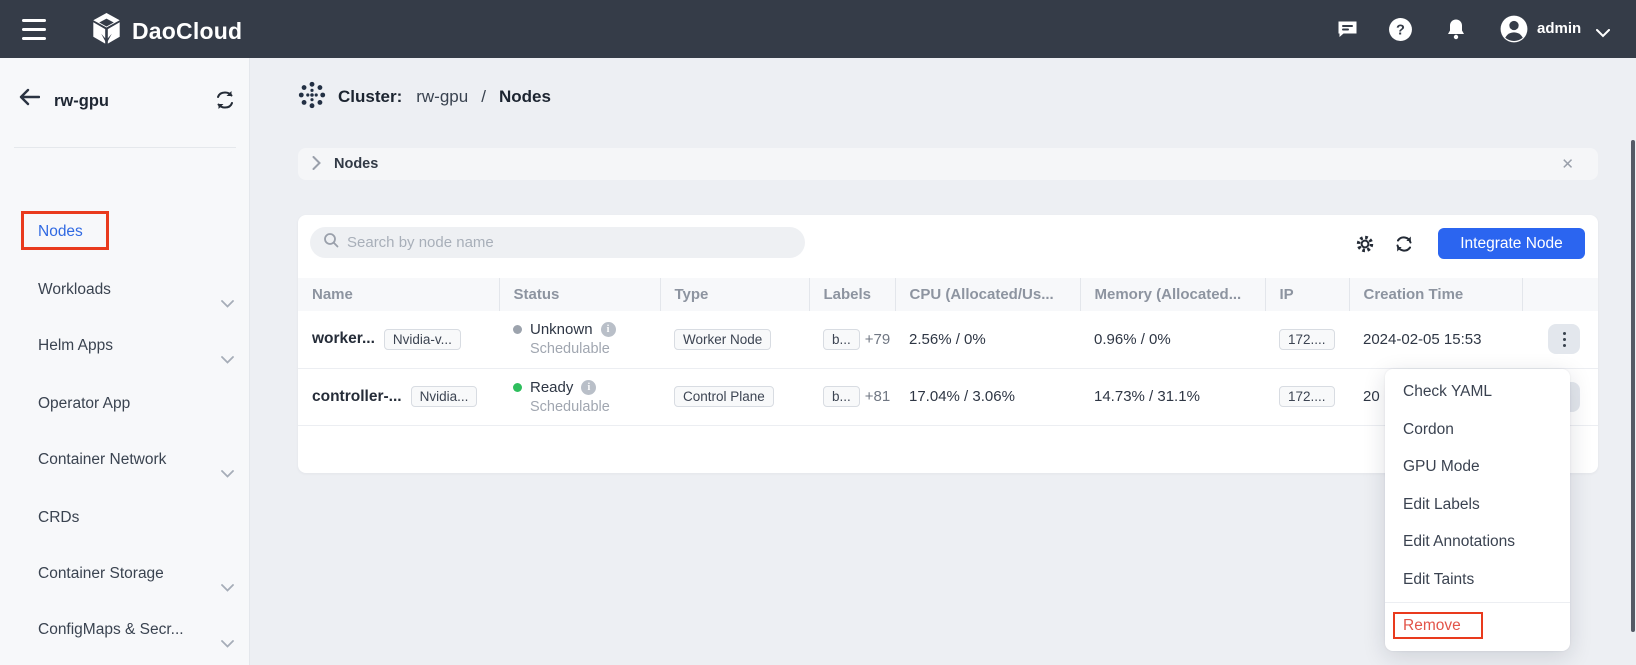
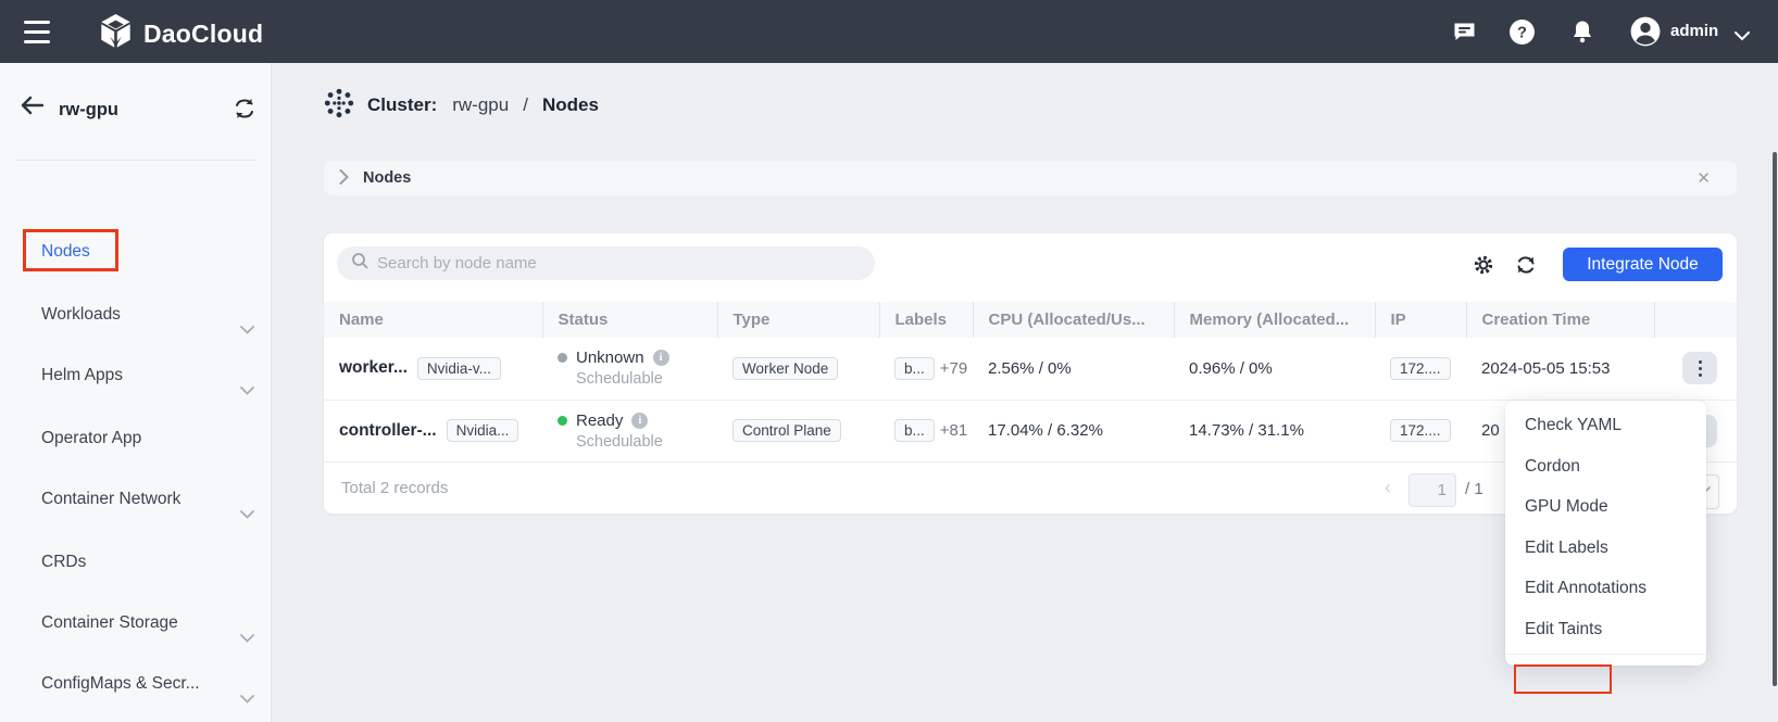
  DaoCloud
  ?
  admin
  rw-gpu
  Nodes
  Workloads
  Helm Apps
  Operator App
  Container Network
  CRDs
  Container Storage
  ConfigMaps & Secr...
  Cluster:
  rw-gpu
  /
  Nodes
  Nodes
  ✕
  Search by node name
  Integrate Node
  Name	Status	Type	Labels	CPU (Allocated/Us...	Memory (Allocated...	IP	Creation Time
- worker... Nvidia-v...	Unknown i Schedulable	Worker Node	b... +79	2.56% / 0%	0.96% / 0%	172....	2024-02-05 15:53
+ worker... Nvidia-v...	Unknown i Schedulable	Worker Node	b... +79	2.56% / 0%	0.96% / 0%	172....	2024-05-05 15:53
- controller-... Nvidia...	Ready i Schedulable	Control Plane	b... +81	17.04% / 3.06%	14.73% / 31.1%	172....	20
+ controller-... Nvidia...	Ready i Schedulable	Control Plane	b... +81	17.04% / 6.32%	14.73% / 31.1%	172....	20
+ Total 2 records
+ ‹
+ 1
+ / 1
  Check YAML
  Cordon
  GPU Mode
  Edit Labels
  Edit Annotations
  Edit Taints
- Remove
